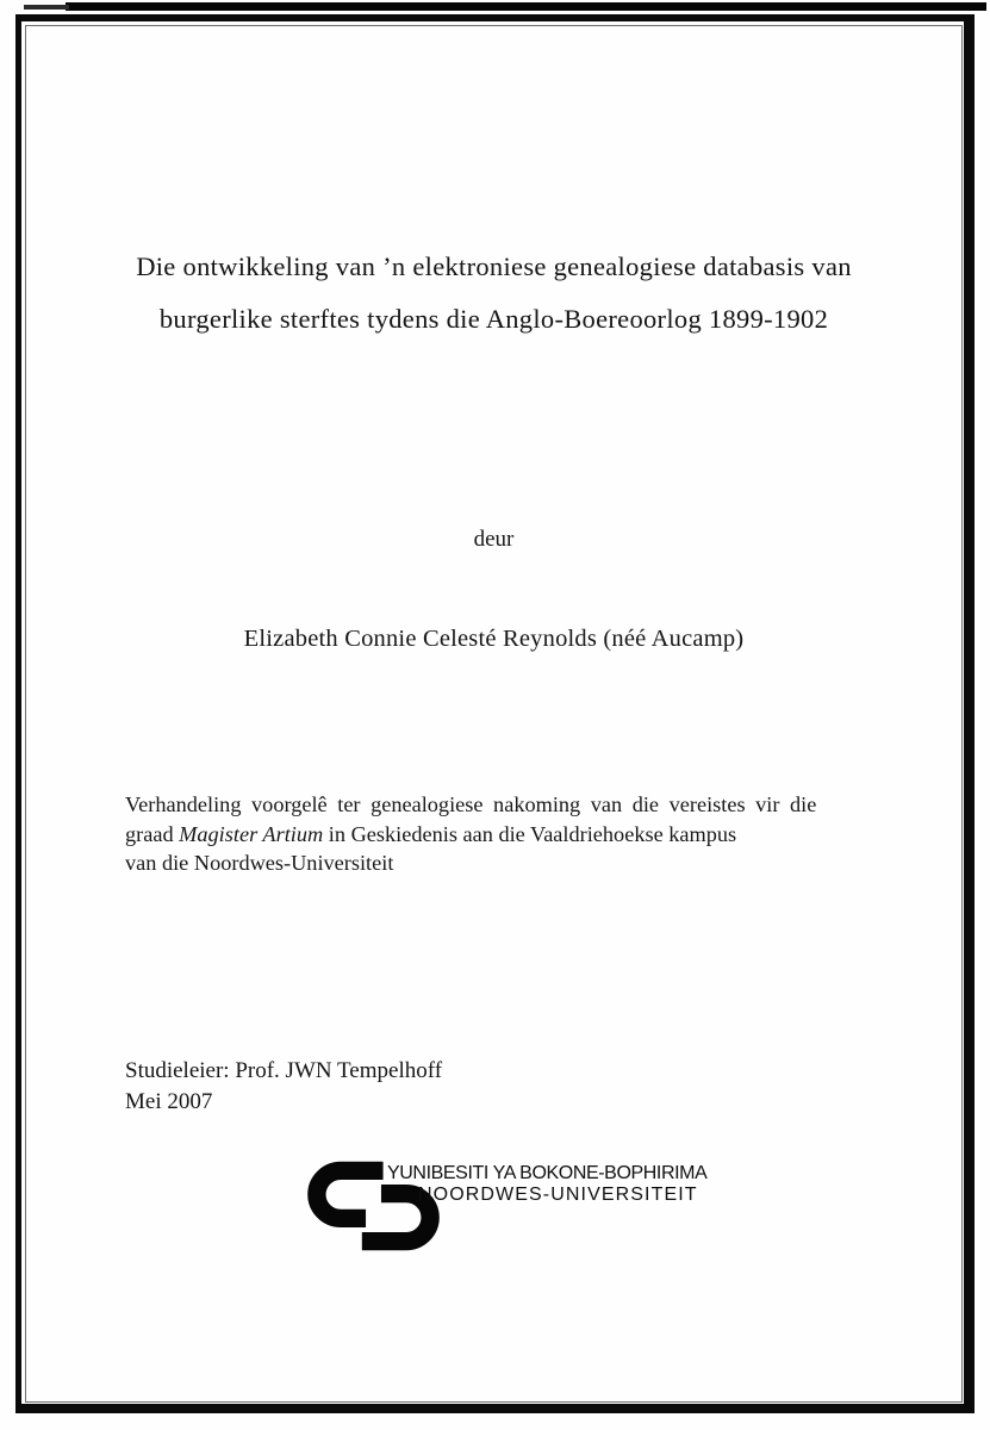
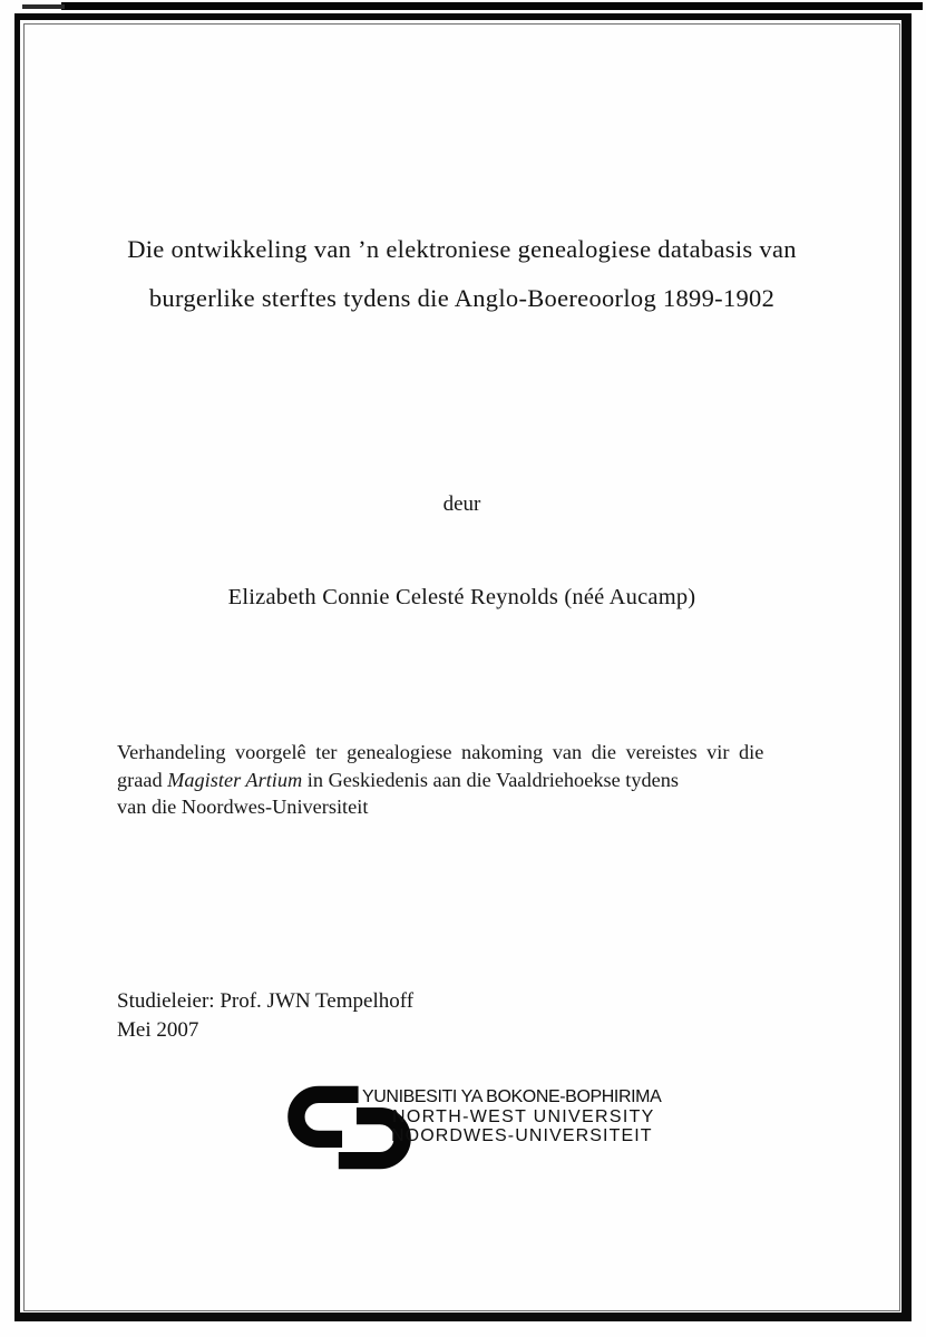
  Die ontwikkeling van ’n elektroniese genealogiese databasis van
  burgerlike sterftes tydens die Anglo-Boereoorlog 1899-1902
  deur
  Elizabeth Connie Celesté Reynolds (néé Aucamp)
  Verhandeling voorgelê ter genealogiese nakoming van die vereistes vir die
- graad Magister Artium in Geskiedenis aan die Vaaldriehoekse kampus
+ graad Magister Artium in Geskiedenis aan die Vaaldriehoekse tydens
  van die Noordwes-Universiteit
  Studieleier: Prof. JWN Tempelhoff
  Mei 2007
  YUNIBESITI YA BOKONE-BOPHIRIMA
+ NORTH-WEST UNIVERSITY
  NOORDWES-UNIVERSITEIT
